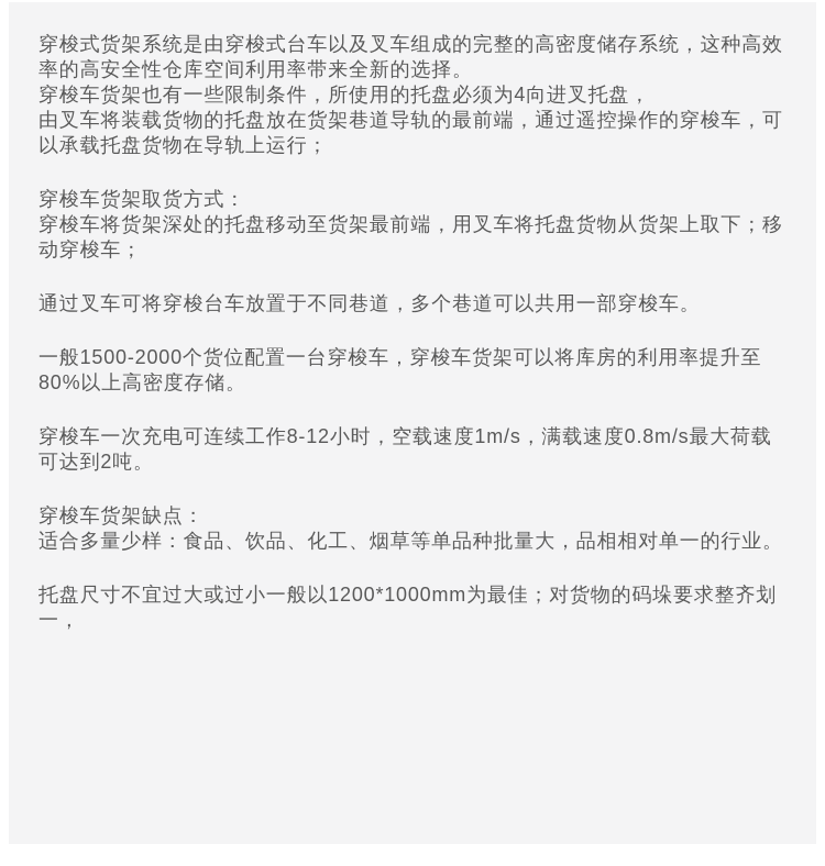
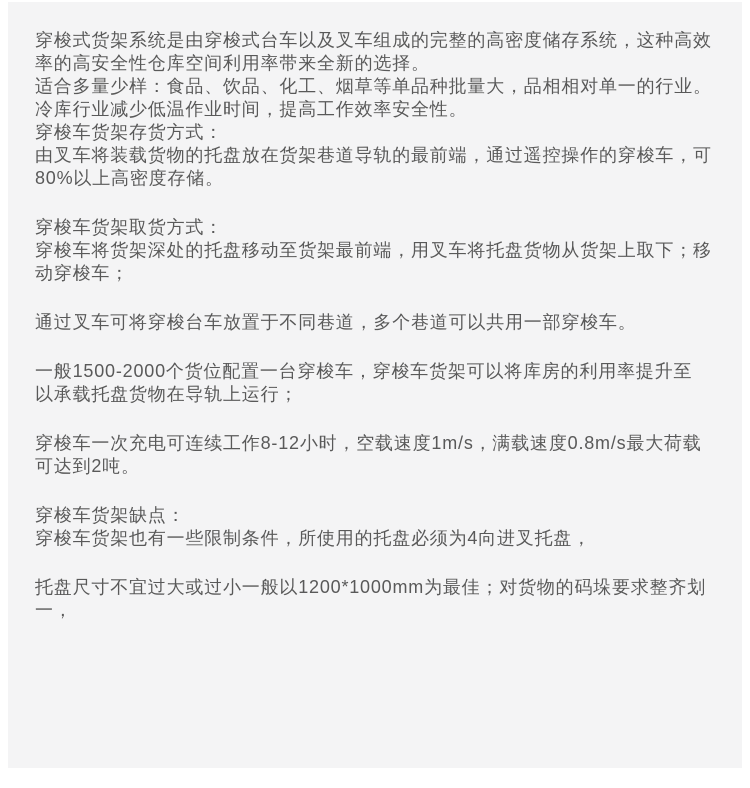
  穿梭式货架系统是由穿梭式台车以及叉车组成的完整的高密度储存系统，这种高效
  率的高安全性仓库空间利用率带来全新的选择。
- 穿梭车货架也有一些限制条件，所使用的托盘必须为4向进叉托盘，
+ 适合多量少样：食品、饮品、化工、烟草等单品种批量大，品相相对单一的行业。
+ 冷库行业减少低温作业时间，提高工作效率安全性。
+ 穿梭车货架存货方式：
  由叉车将装载货物的托盘放在货架巷道导轨的最前端，通过遥控操作的穿梭车，可
- 以承载托盘货物在导轨上运行；
+ 80%以上高密度存储。
  穿梭车货架取货方式：
  穿梭车将货架深处的托盘移动至货架最前端，用叉车将托盘货物从货架上取下；移
  动穿梭车；
  通过叉车可将穿梭台车放置于不同巷道，多个巷道可以共用一部穿梭车。
  一般1500-2000个货位配置一台穿梭车，穿梭车货架可以将库房的利用率提升至
- 80%以上高密度存储。
+ 以承载托盘货物在导轨上运行；
  穿梭车一次充电可连续工作8-12小时，空载速度1m/s，满载速度0.8m/s最大荷载
  可达到2吨。
  穿梭车货架缺点：
- 适合多量少样：食品、饮品、化工、烟草等单品种批量大，品相相对单一的行业。
+ 穿梭车货架也有一些限制条件，所使用的托盘必须为4向进叉托盘，
  托盘尺寸不宜过大或过小一般以1200*1000mm为最佳；对货物的码垛要求整齐划
  一，
